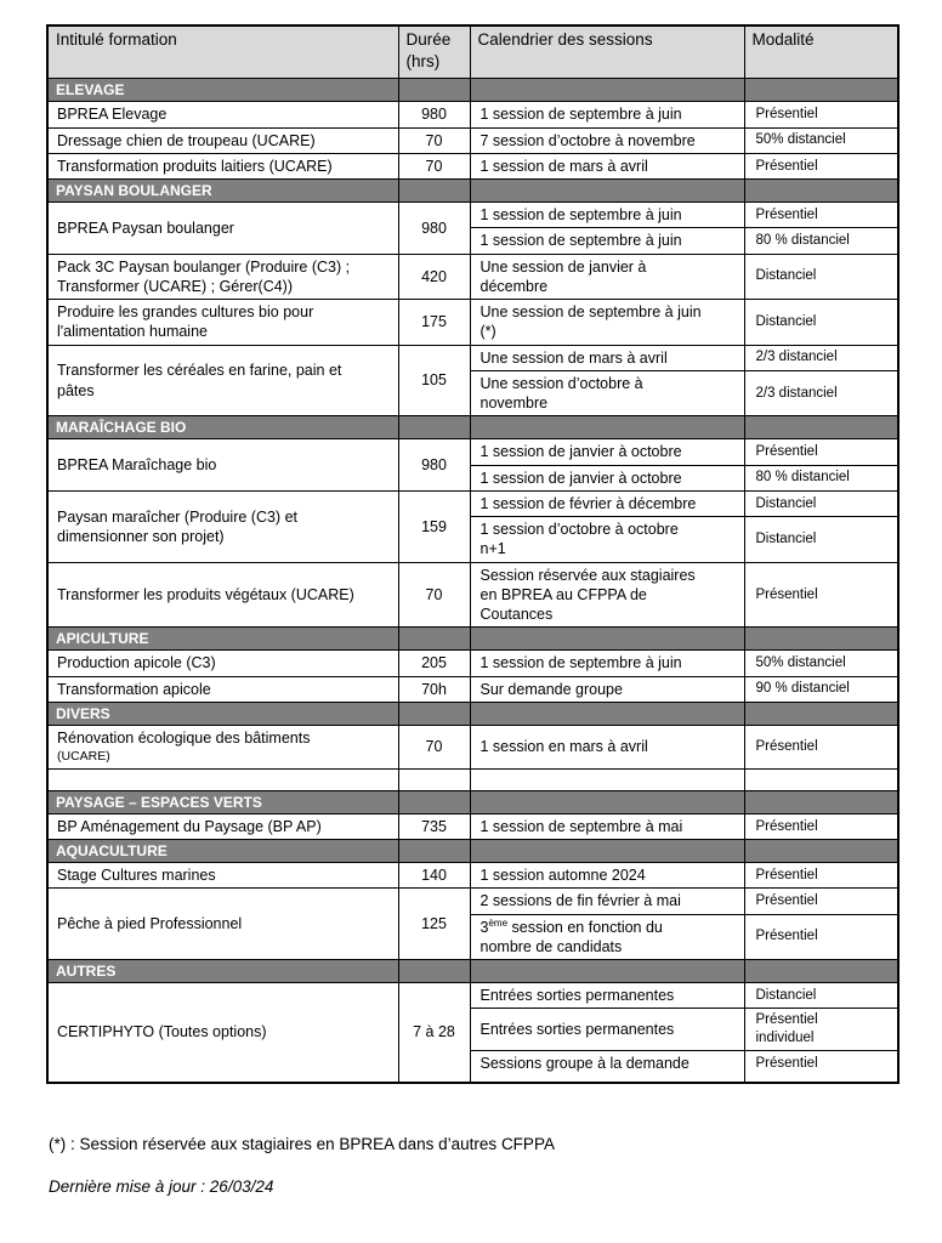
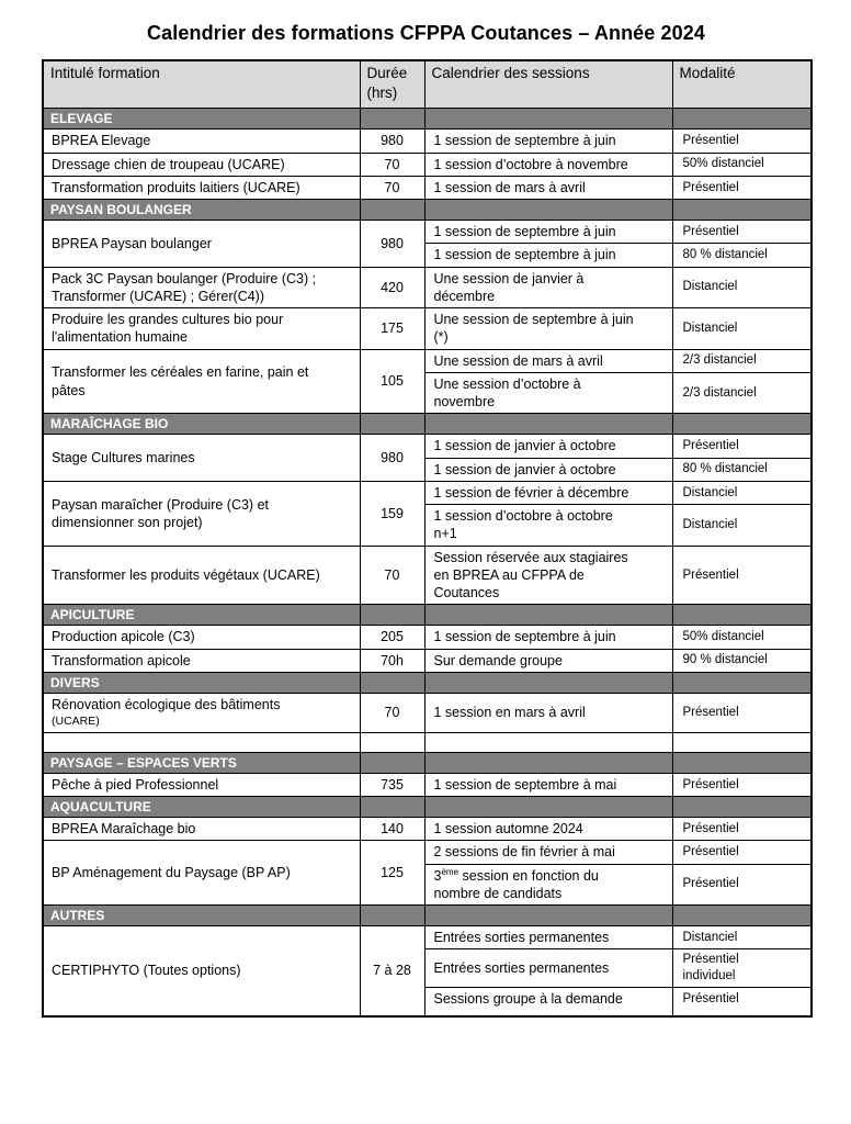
+ Calendrier des formations CFPPA Coutances – Année 2024
  Intitulé formation	Durée (hrs)	Calendrier des sessions	Modalité
  ELEVAGE
  BPREA Elevage	980	1 session de septembre à juin	Présentiel
- Dressage chien de troupeau (UCARE)	70	7 session d’octobre à novembre	50% distanciel
+ Dressage chien de troupeau (UCARE)	70	1 session d’octobre à novembre	50% distanciel
  Transformation produits laitiers (UCARE)	70	1 session de mars à avril	Présentiel
  PAYSAN BOULANGER
  BPREA Paysan boulanger	980	1 session de septembre à juin	Présentiel
  1 session de septembre à juin	80 % distanciel
  Pack 3C Paysan boulanger (Produire (C3) ; Transformer (UCARE) ; Gérer(C4))	420	Une session de janvier à décembre	Distanciel
  Produire les grandes cultures bio pour l'alimentation humaine	175	Une session de septembre à juin (*)	Distanciel
  Transformer les céréales en farine, pain et pâtes	105	Une session de mars à avril	2/3 distanciel
  Une session d’octobre à novembre	2/3 distanciel
  MARAÎCHAGE BIO
- BPREA Maraîchage bio	980	1 session de janvier à octobre	Présentiel
+ Stage Cultures marines	980	1 session de janvier à octobre	Présentiel
  1 session de janvier à octobre	80 % distanciel
  Paysan maraîcher (Produire (C3) et dimensionner son projet)	159	1 session de février à décembre	Distanciel
  1 session d’octobre à octobre n+1	Distanciel
  Transformer les produits végétaux (UCARE)	70	Session réservée aux stagiaires en BPREA au CFPPA de Coutances	Présentiel
  APICULTURE
  Production apicole (C3)	205	1 session de septembre à juin	50% distanciel
  Transformation apicole	70h	Sur demande groupe	90 % distanciel
  DIVERS
  Rénovation écologique des bâtiments(UCARE)	70	1 session en mars à avril	Présentiel
  PAYSAGE – ESPACES VERTS
- BP Aménagement du Paysage (BP AP)	735	1 session de septembre à mai	Présentiel
+ Pêche à pied Professionnel	735	1 session de septembre à mai	Présentiel
  AQUACULTURE
- Stage Cultures marines	140	1 session automne 2024	Présentiel
+ BPREA Maraîchage bio	140	1 session automne 2024	Présentiel
- Pêche à pied Professionnel	125	2 sessions de fin février à mai	Présentiel
+ BP Aménagement du Paysage (BP AP)	125	2 sessions de fin février à mai	Présentiel
  3ème session en fonction du nombre de candidats	Présentiel
  AUTRES
  CERTIPHYTO (Toutes options)	7 à 28	Entrées sorties permanentes	Distanciel
  Entrées sorties permanentes	Présentiel individuel
  Sessions groupe à la demande	Présentiel
- (*) : Session réservée aux stagiaires en BPREA dans d’autres CFPPA
- Dernière mise à jour : 26/03/24
